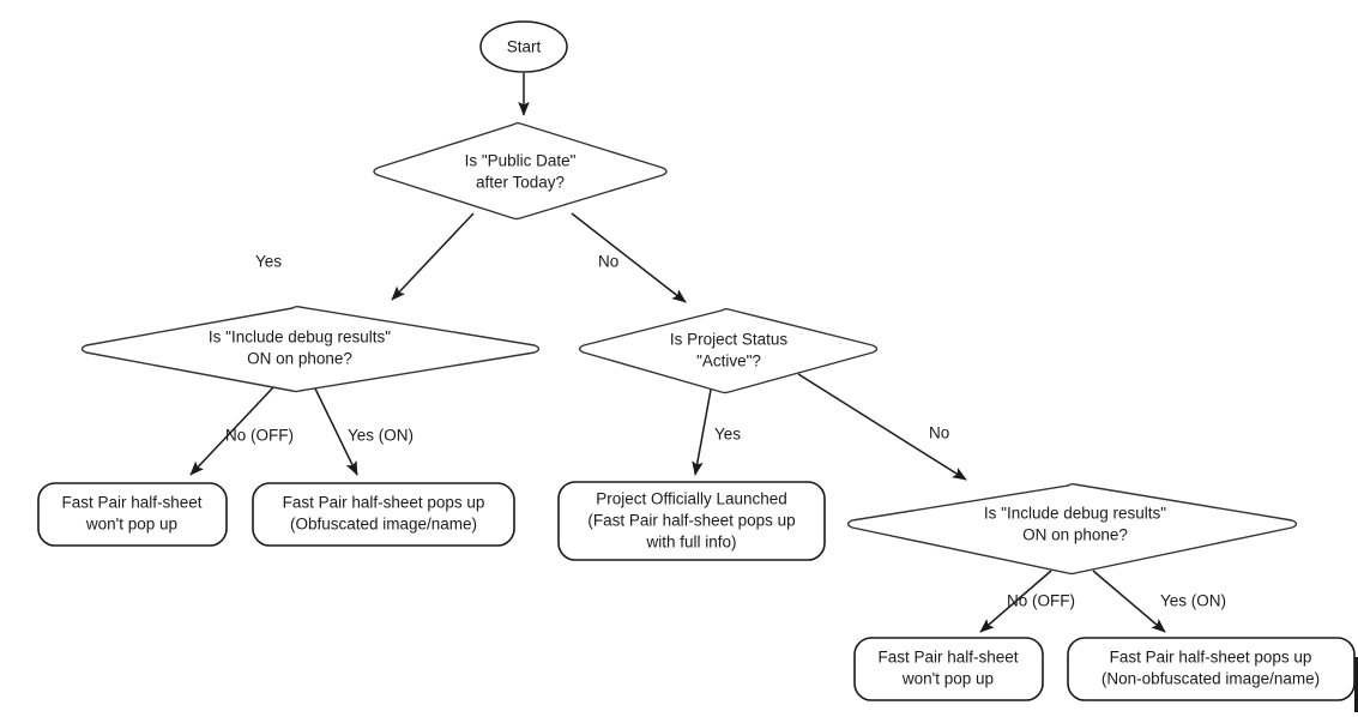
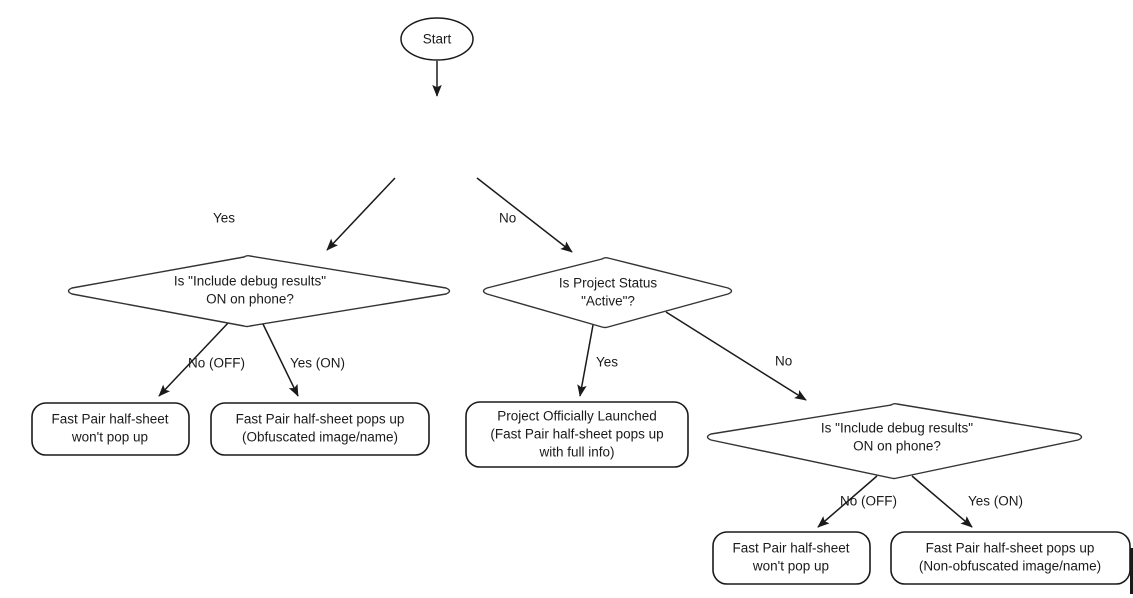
  Yes
  No
  No (OFF)
  Yes (ON)
  Yes
  No
  No (OFF)
  Yes (ON)
  Start
- Is "Public Date"
- after Today?
  Is "Include debug results"
  ON on phone?
  Is Project Status
  "Active"?
  Is "Include debug results"
  ON on phone?
  Fast Pair half-sheet
  won't pop up
  Fast Pair half-sheet pops up
  (Obfuscated image/name)
  Project Officially Launched
  (Fast Pair half-sheet pops up
  with full info)
  Fast Pair half-sheet
  won't pop up
  Fast Pair half-sheet pops up
  (Non-obfuscated image/name)
